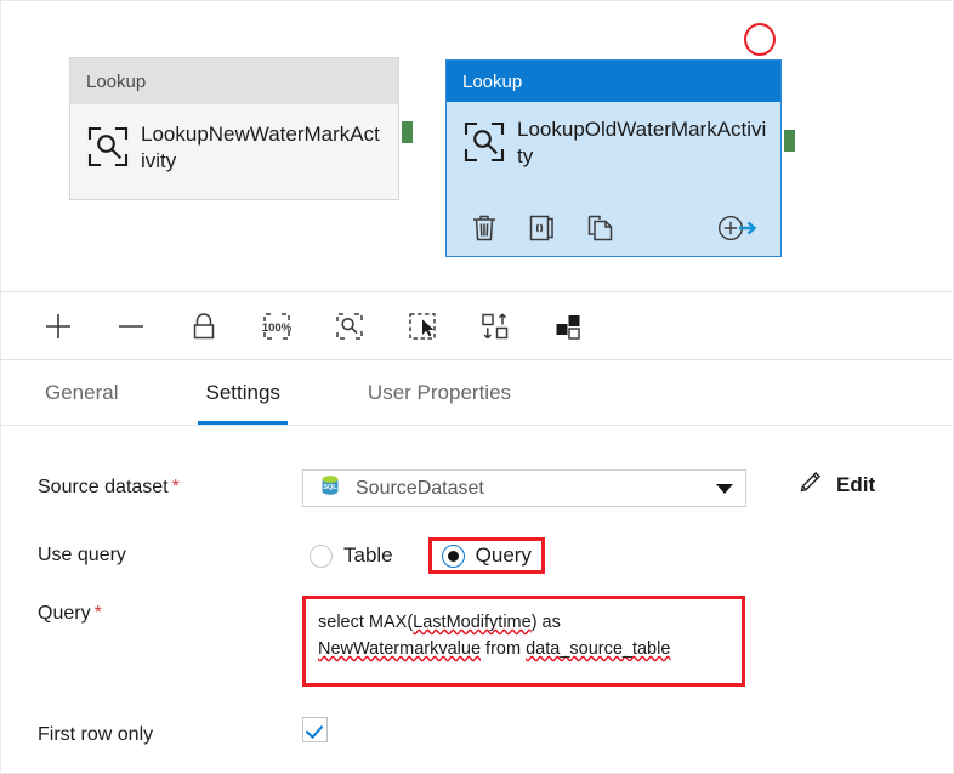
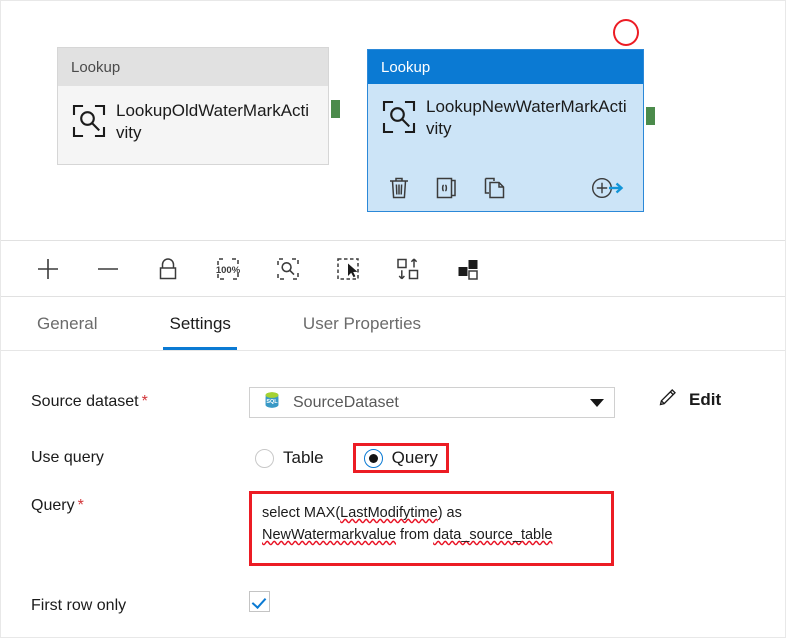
  Lookup
- LookupNewWaterMarkActivity
+ LookupOldWaterMarkActivity
  Lookup
- LookupOldWaterMarkActivity
+ LookupNewWaterMarkActivity
  100%
  General
  Settings
  User Properties
  Source dataset *
  SourceDataset
  Edit
  Use query
  Table
  Query
  Query *
  select MAX(LastModifytime) as
  NewWatermarkvalue from data_source_table
  First row only
